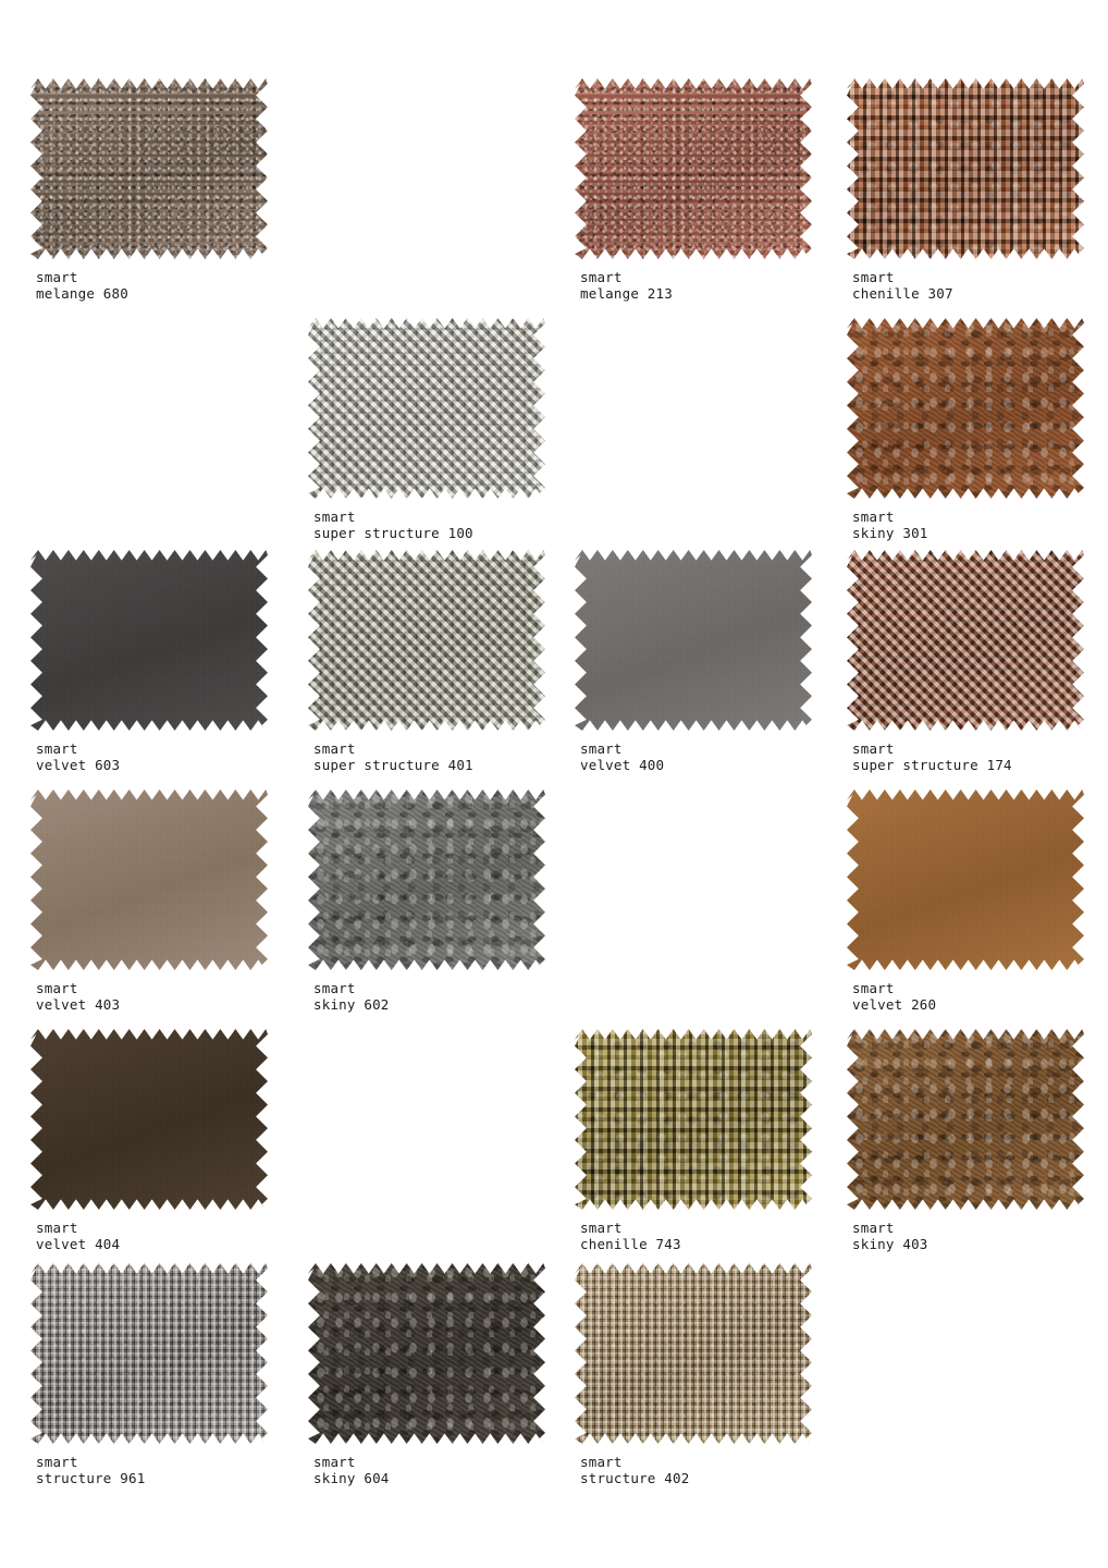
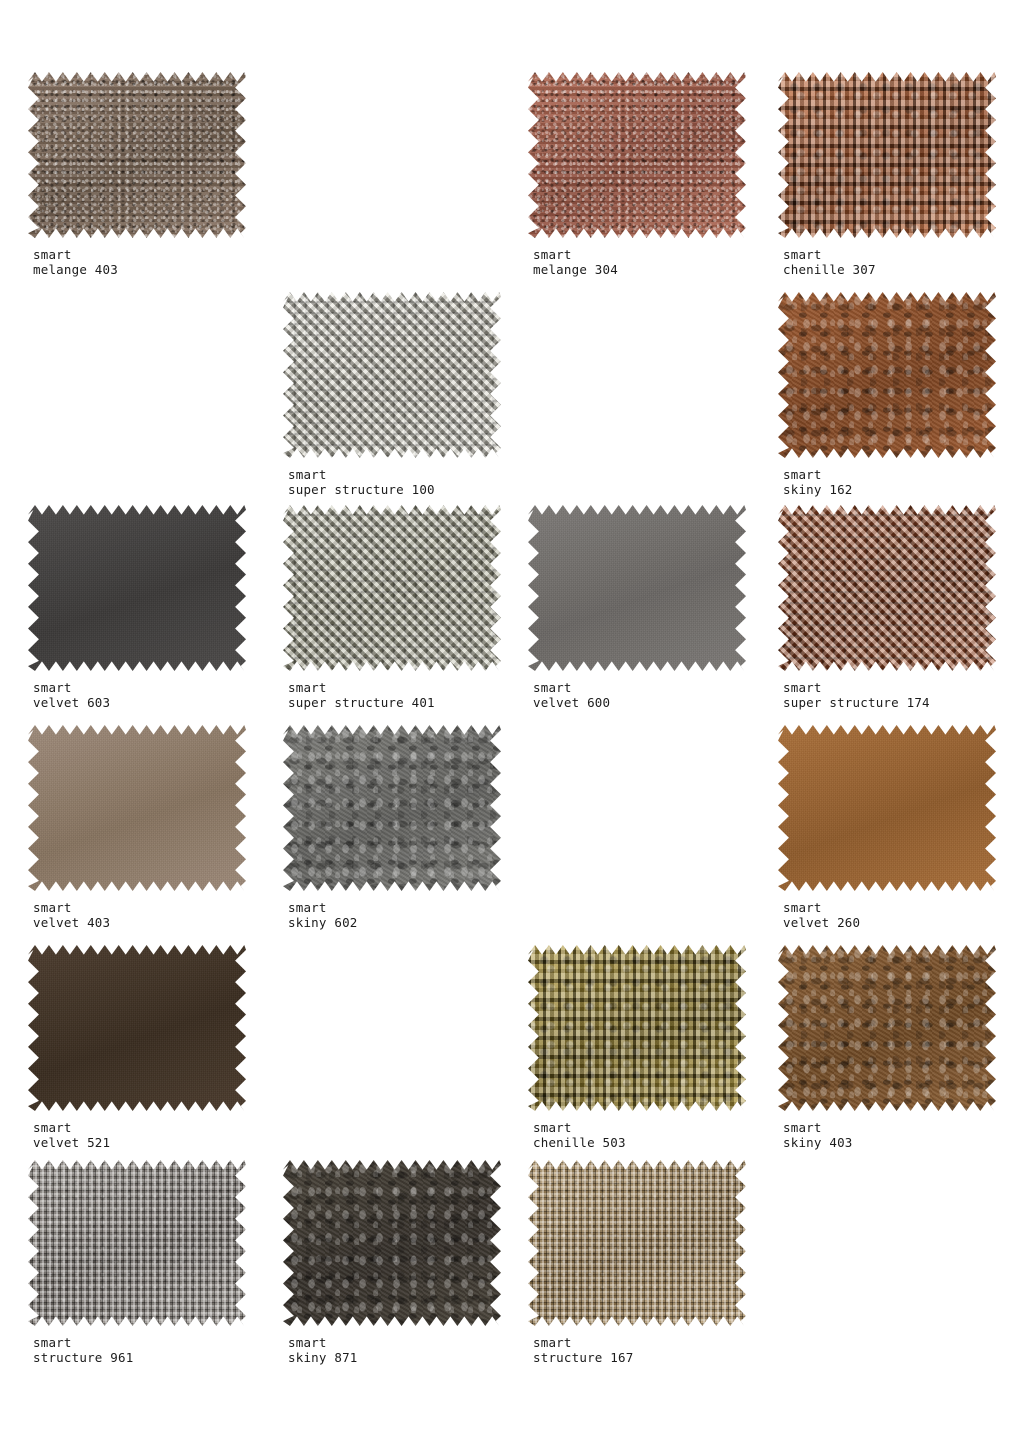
  smart
- melange 680
+ melange 403
  smart
- melange 213
+ melange 304
  smart
  chenille 307
  smart
  super structure 100
  smart
- skiny 301
+ skiny 162
  smart
  velvet 603
  smart
  super structure 401
  smart
- velvet 400
+ velvet 600
  smart
  super structure 174
  smart
  velvet 403
  smart
  skiny 602
  smart
  velvet 260
  smart
- velvet 404
+ velvet 521
  smart
- chenille 743
+ chenille 503
  smart
  skiny 403
  smart
  structure 961
  smart
- skiny 604
+ skiny 871
  smart
- structure 402
+ structure 167
